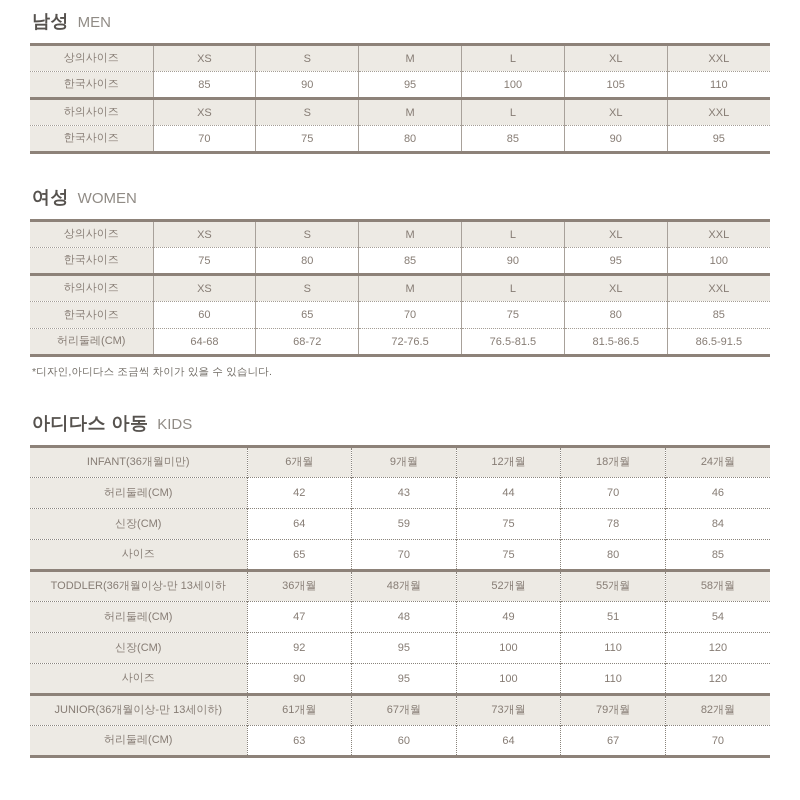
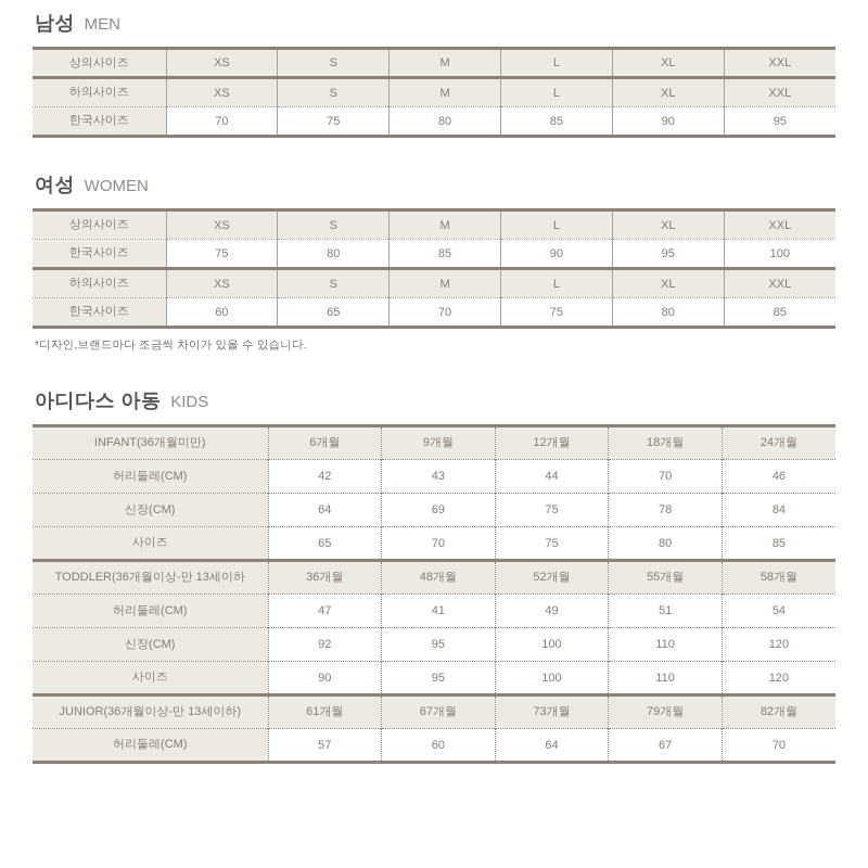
  남성 MEN
  상의사이즈	XS	S	M	L	XL	XXL
- 한국사이즈	85	90	95	100	105	110
  하의사이즈	XS	S	M	L	XL	XXL
  한국사이즈	70	75	80	85	90	95
  여성 WOMEN
  상의사이즈	XS	S	M	L	XL	XXL
  한국사이즈	75	80	85	90	95	100
  하의사이즈	XS	S	M	L	XL	XXL
  한국사이즈	60	65	70	75	80	85
- 허리둘레(CM)	64-68	68-72	72-76.5	76.5-81.5	81.5-86.5	86.5-91.5
- *디자인,아디다스 조금씩 차이가 있을 수 있습니다.
+ *디자인,브랜드마다 조금씩 차이가 있을 수 있습니다.
  아디다스 아동 KIDS
  INFANT(36개월미만)	6개월	9개월	12개월	18개월	24개월
  허리둘레(CM)	42	43	44	70	46
- 신장(CM)	64	59	75	78	84
+ 신장(CM)	64	69	75	78	84
  사이즈	65	70	75	80	85
  TODDLER(36개월이상-만 13세이하	36개월	48개월	52개월	55개월	58개월
- 허리둘레(CM)	47	48	49	51	54
+ 허리둘레(CM)	47	41	49	51	54
  신장(CM)	92	95	100	110	120
  사이즈	90	95	100	110	120
  JUNIOR(36개월이상-만 13세이하)	61개월	67개월	73개월	79개월	82개월
- 허리둘레(CM)	63	60	64	67	70
+ 허리둘레(CM)	57	60	64	67	70
